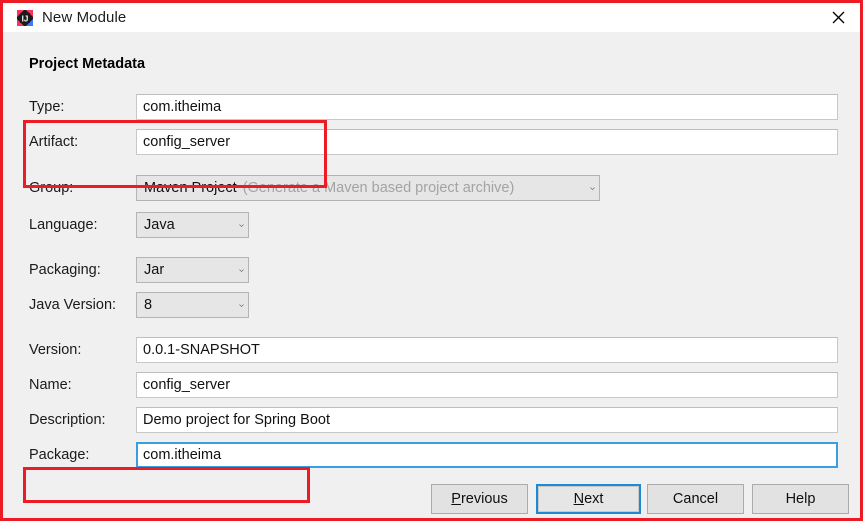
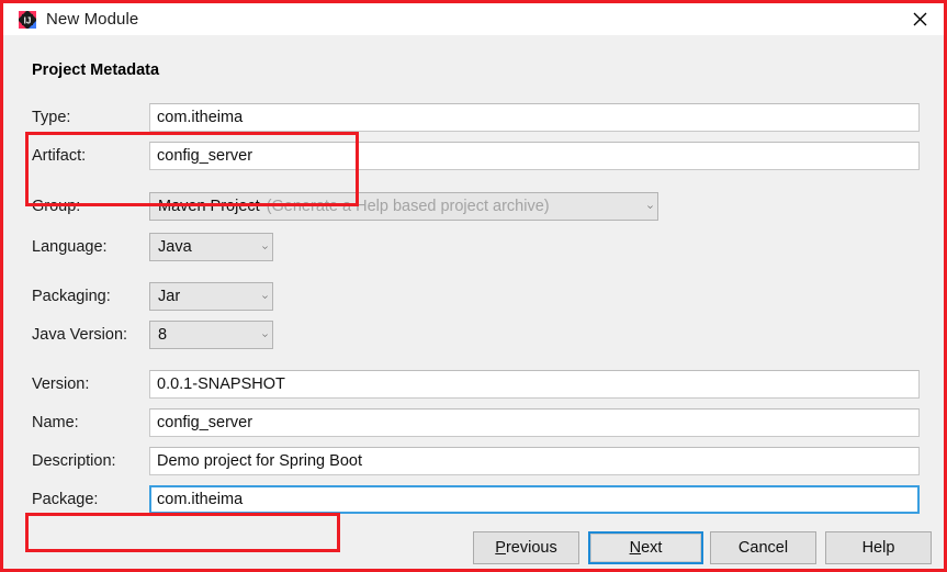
  IJ
  New Module
  Project Metadata
  Type:
  com.itheima
  Artifact:
  config_server
  Group:
  Maven Project
- (Generate a Maven based project archive)
+ (Generate a Help based project archive)
  Language:
  Java
  Packaging:
  Jar
  Java Version:
  8
  Version:
  0.0.1-SNAPSHOT
  Name:
  config_server
  Description:
  Demo project for Spring Boot
  Package:
  com.itheima
  Previous
  Next
  Cancel
  Help
